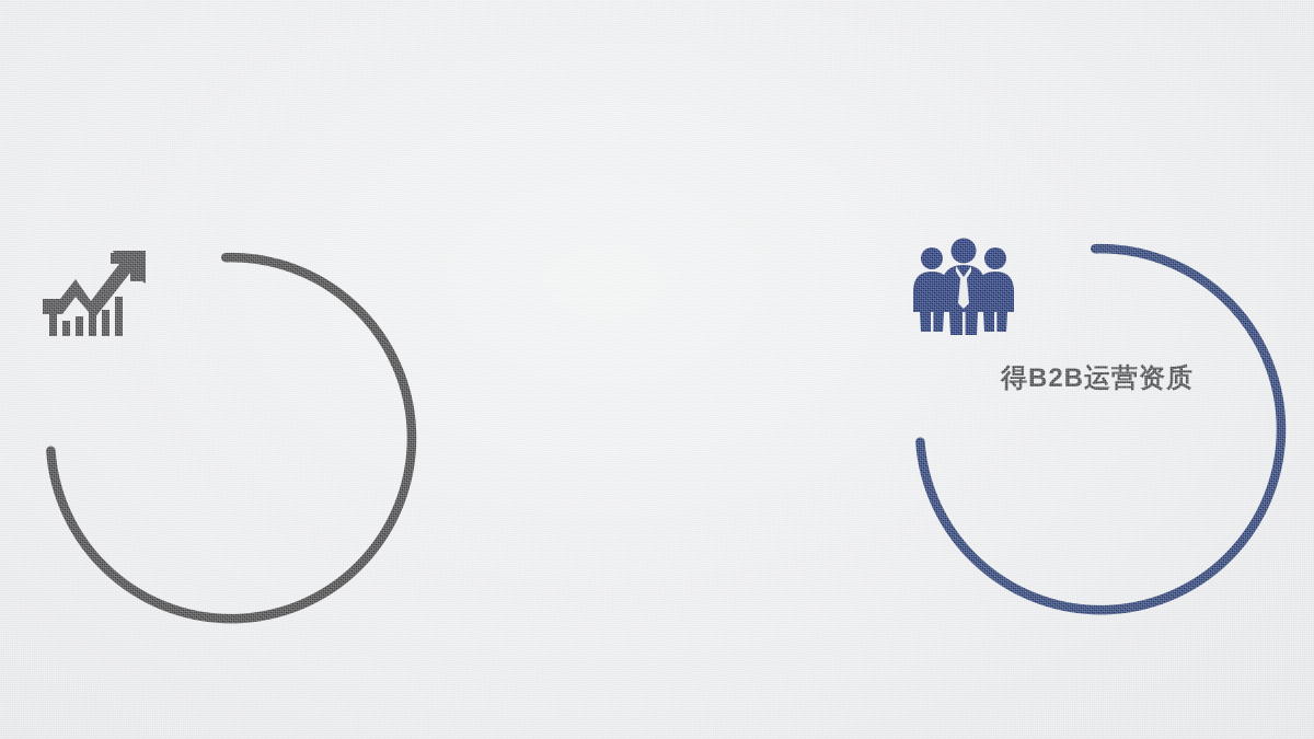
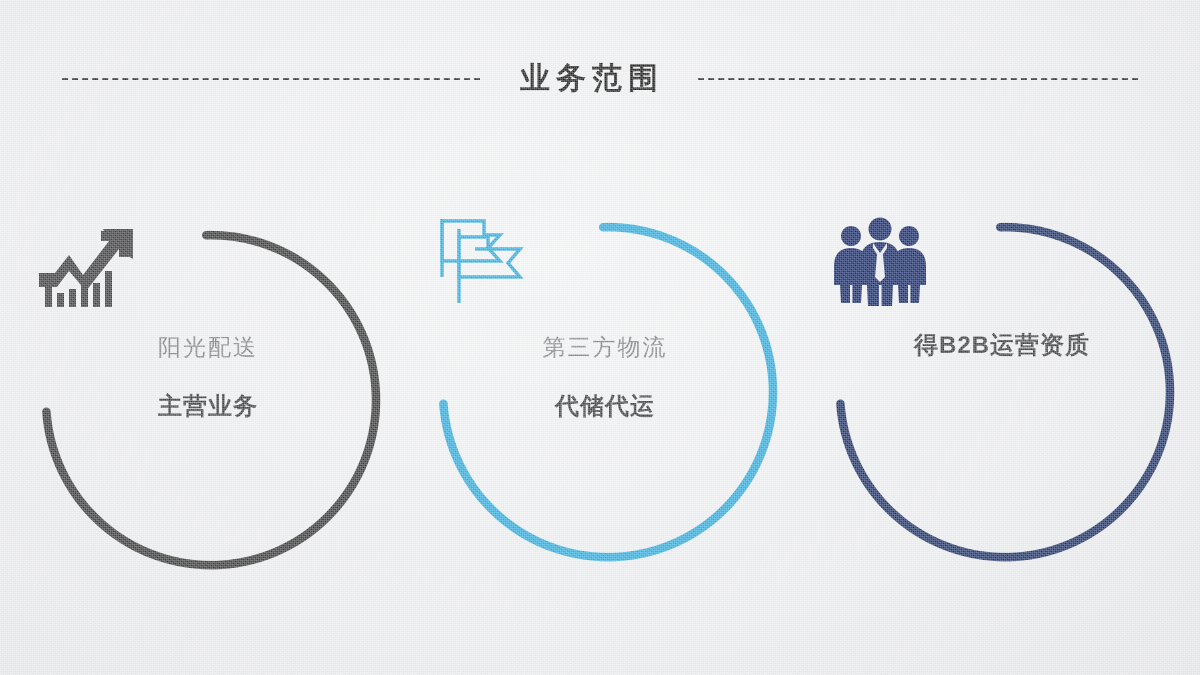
+ 业务范围
+ 阳光配送
+ 主营业务
+ 第三方物流
+ 代储代运
  得B2B运营资质
